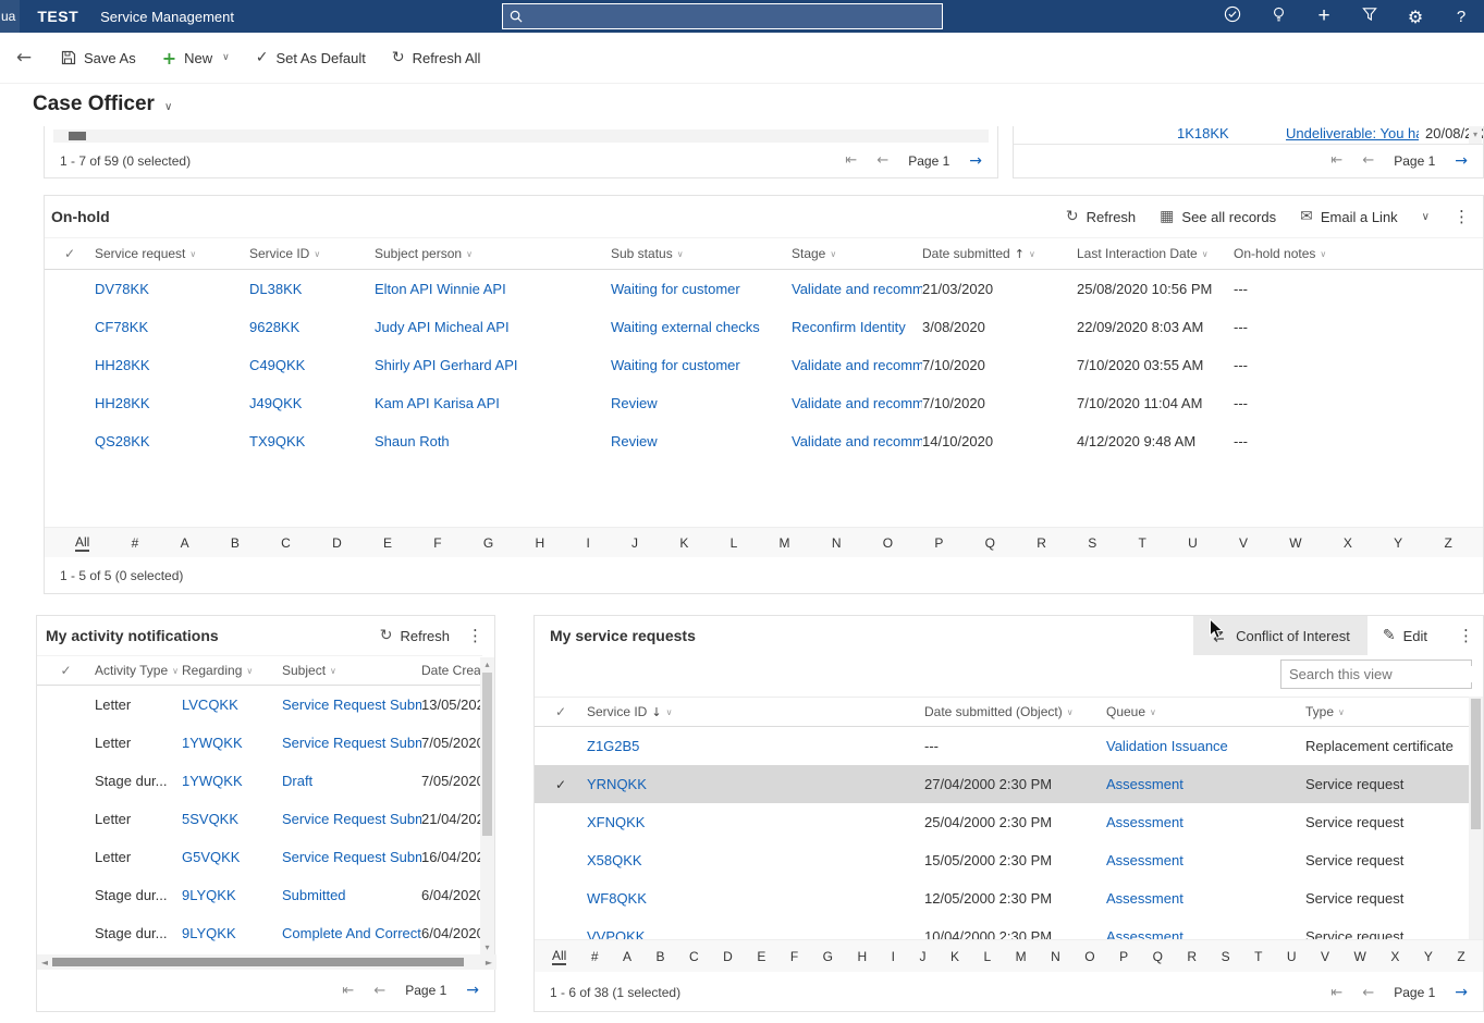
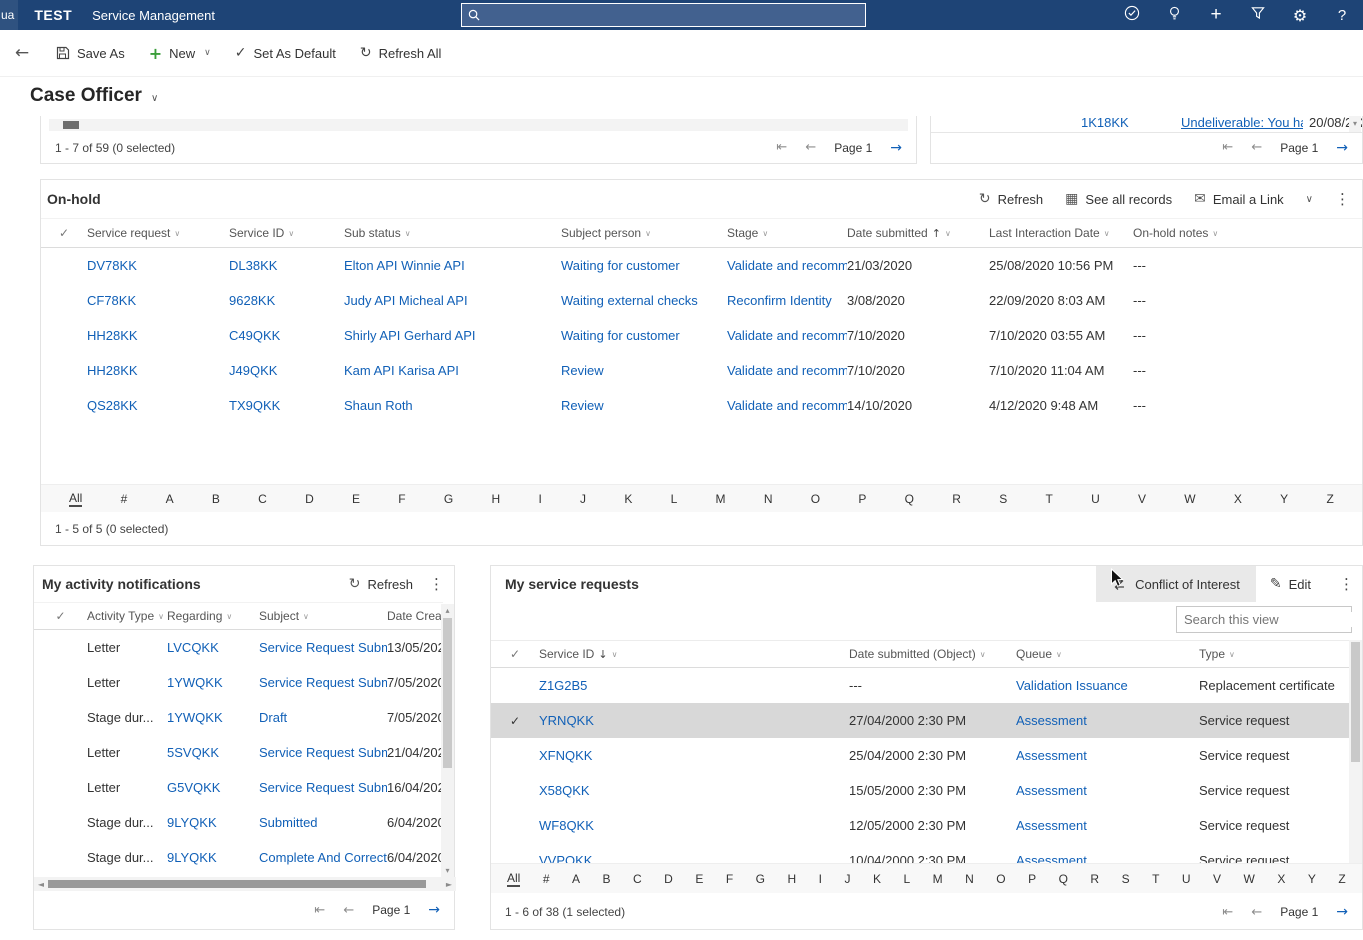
  ua
  TEST
  Service Management
  +
  ⚙
  ?
  ←
  Save As
  +
  New
  ∨
  ✓
  Set As Default
  ↻
  Refresh All
  Case Officer
  ∨
  1 - 7 of 59 (0 selected)
  ⇤
  ←
  Page 1
  →
  1K18KK
  Undeliverable: You h
  ▾
  ⇤
  ←
  Page 1
  →
  On-hold
  ↻
  Refresh
  ▦
  See all records
  ✉
  Email a Link
  ∨
  ⋮
  ✓
  Service request
  ∨
  Service ID
  ∨
- Subject person
+ Sub status
  ∨
- Sub status
+ Subject person
  ∨
  Stage
  ∨
  Date submitted
  ↑
  ∨
  Last Interaction Date
  ∨
  On-hold notes
  ∨
  DV78KK
  DL38KK
  Elton API Winnie API
  Waiting for customer
  Validate and recomm
  21/03/2020
  25/08/2020 10:56 PM
  ---
  CF78KK
  9628KK
  Judy API Micheal API
  Waiting external checks
  Reconfirm Identity
  3/08/2020
  22/09/2020 8:03 AM
  ---
  HH28KK
  C49QKK
  Shirly API Gerhard API
  Waiting for customer
  Validate and recomm
  7/10/2020
  7/10/2020 03:55 AM
  ---
  HH28KK
  J49QKK
  Kam API Karisa API
  Review
  Validate and recomm
  7/10/2020
  7/10/2020 11:04 AM
  ---
  QS28KK
  TX9QKK
  Shaun Roth
  Review
  Validate and recomm
  14/10/2020
  4/12/2020 9:48 AM
  ---
  All
  #
  A
  B
  C
  D
  E
  F
  G
  H
  I
  J
  K
  L
  M
  N
  O
  P
  Q
  R
  S
  T
  U
  V
  W
  X
  Y
  Z
  1 - 5 of 5 (0 selected)
  My activity notifications
  ↻
  Refresh
  ⋮
  ✓
  Activity Type
  ∨
  Regarding
  ∨
  Subject
  ∨
  Date Crea
  Letter
  LVCQKK
  Service Request Subm
  13/05/20
  Letter
  1YWQKK
  Service Request Subm
  7/05/202
  Stage dur...
  1YWQKK
  Draft
  7/05/202
  Letter
  5SVQKK
  Service Request Subm
  21/04/20
  Letter
  G5VQKK
  Service Request Subm
  16/04/20
  Stage dur...
  9LYQKK
  Submitted
  6/04/202
  Stage dur...
  9LYQKK
  Complete And Correct
  6/04/202
  ▴
  ▾
  ◄
  ►
  ⇤
  ←
  Page 1
  →
  My service requests
  Conflict of Interest
  ✎
  Edit
  ⋮
  Search this view
  ✓
  Service ID
  ↓
  ∨
  Date submitted (Object)
  ∨
  Queue
  ∨
  Type
  ∨
  Z1G2B5
  ---
  Validation Issuance
  Replacement certificate
  ✓
  YRNQKK
  27/04/2000 2:30 PM
  Assessment
  Service request
  XFNQKK
  25/04/2000 2:30 PM
  Assessment
  Service request
  X58QKK
  15/05/2000 2:30 PM
  Assessment
  Service request
  WF8QKK
  12/05/2000 2:30 PM
  Assessment
  Service request
  VVPQKK
  10/04/2000 2:30 PM
  Assessment
  Service request
  All
  #
  A
  B
  C
  D
  E
  F
  G
  H
  I
  J
  K
  L
  M
  N
  O
  P
  Q
  R
  S
  T
  U
  V
  W
  X
  Y
  Z
  1 - 6 of 38 (1 selected)
  ⇤
  ←
  Page 1
  →
